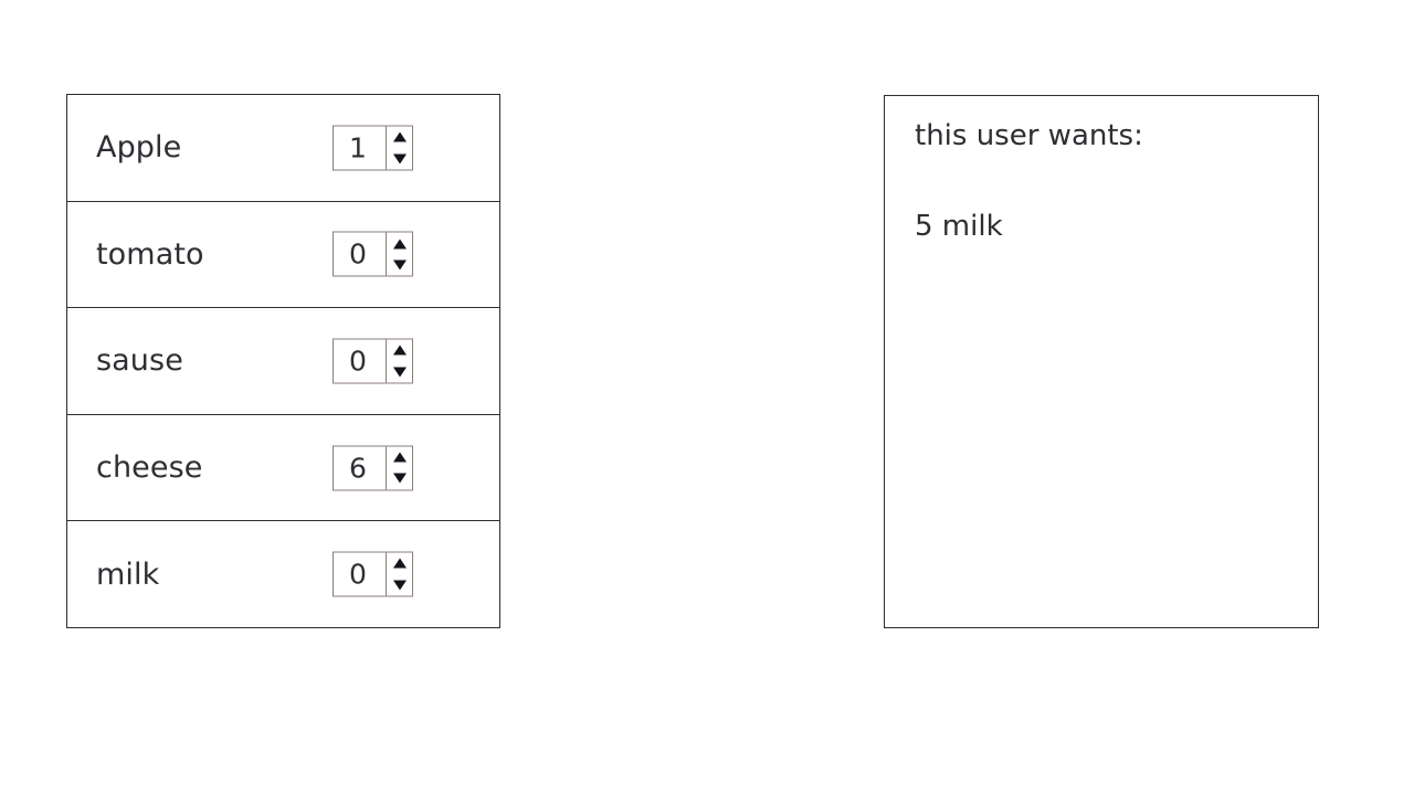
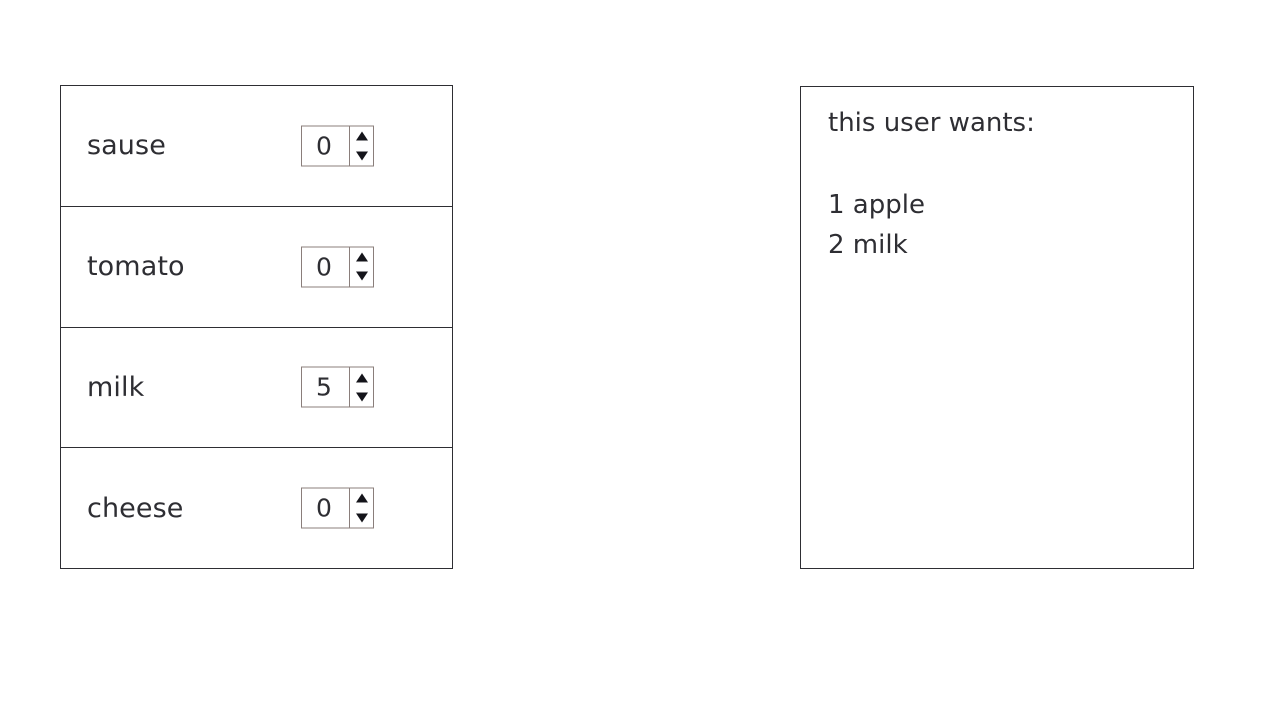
- Apple
- 1
- tomato
+ sause
  0
- sause
+ tomato
  0
- cheese
+ milk
- 6
+ 5
- milk
+ cheese
  0
  this user wants:
+ 1 apple
- 5 milk
+ 2 milk
